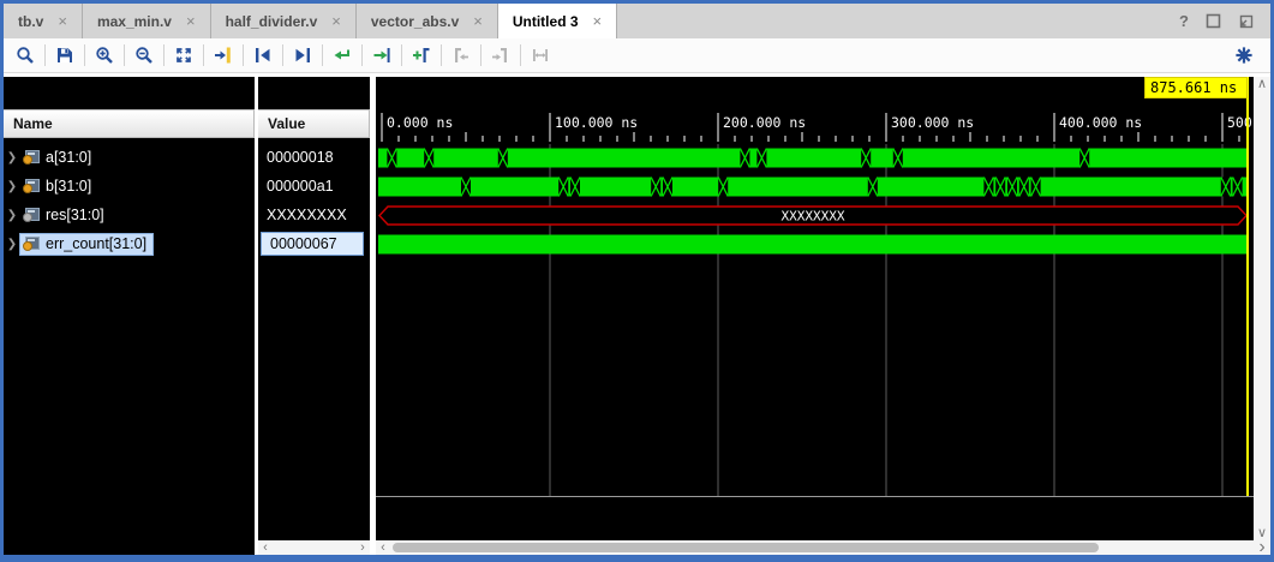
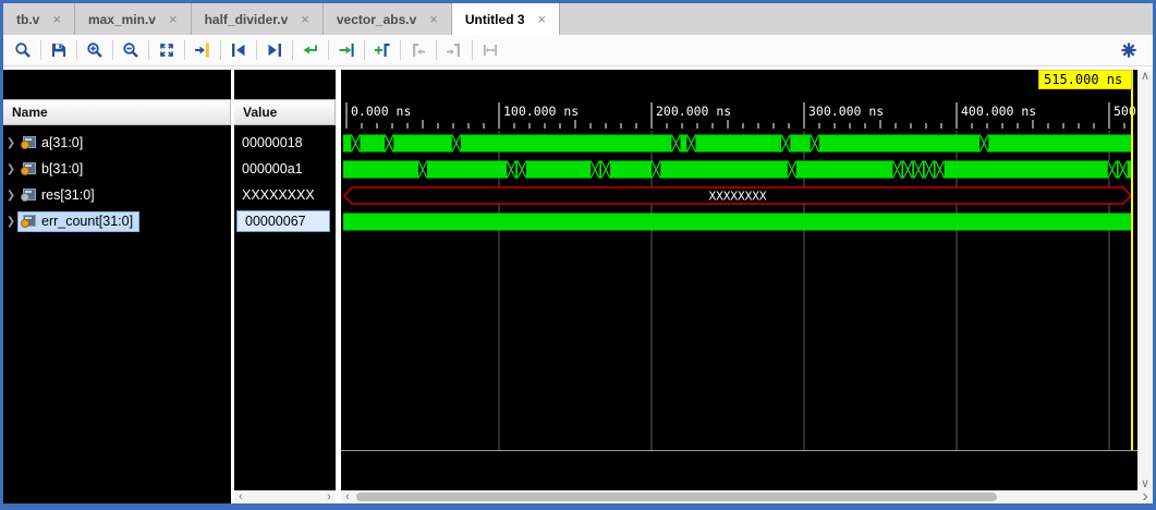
  tb.v
  ×
  max_min.v
  ×
  half_divider.v
  ×
  vector_abs.v
  ×
  Untitled 3
  ×
- ?
  Name
  ❯
  a[31:0]
  ❯
  b[31:0]
  ❯
  res[31:0]
  ❯
  err_count[31:0]
  Value
  00000018
  000000a1
  XXXXXXXX
  00000067
  0.000 ns
  100.000 ns
  200.000 ns
  300.000 ns
  400.000 ns
  XXXXXXXX
- 875.661 ns
+ 515.000 ns
  ∧
  ∨
  ‹
  ›
  ‹
  ›
